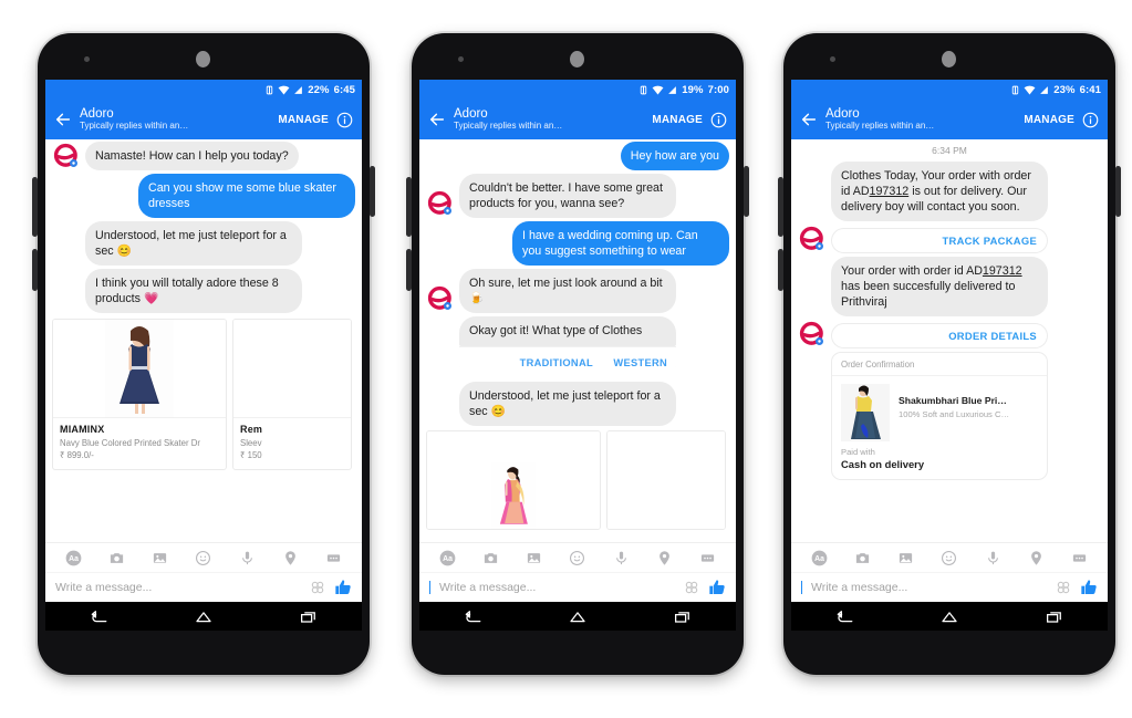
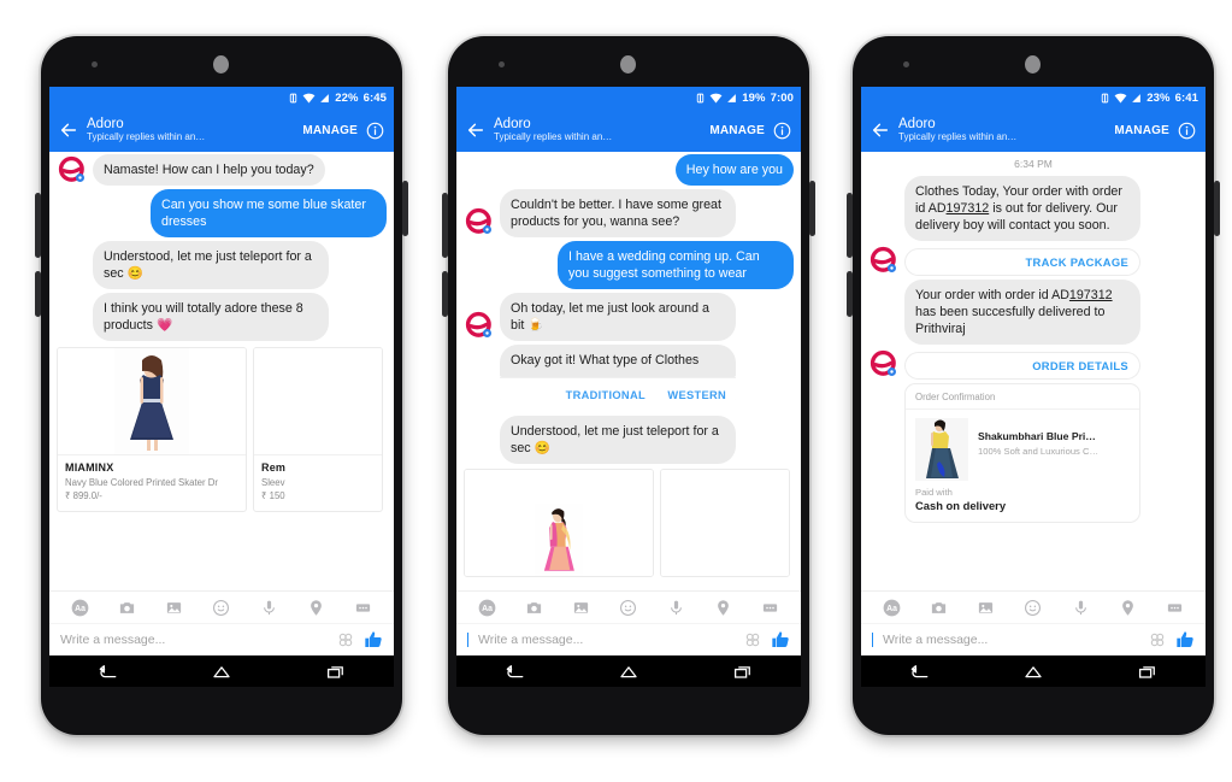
  22%
  6:45
  Adoro
  Typically replies within an…
  MANAGE
  Namaste! How can I help you today?
  Can you show me some blue skater dresses
  Understood, let me just teleport for a sec 😊
  I think you will totally adore these 8 products 💗
  MIAMINX
  Navy Blue Colored Printed Skater Dr
  ₹ 899.0/-
  Rem
  Sleev
  ₹ 150
  Write a message...
  19%
  7:00
  Adoro
  Typically replies within an…
  MANAGE
  Hey how are you
  Couldn't be better. I have some great products for you, wanna see?
  I have a wedding coming up. Can you suggest something to wear
- Oh sure, let me just look around a bit 🍺
+ Oh today, let me just look around a bit 🍺
  Okay got it! What type of Clothes
  TRADITIONAL WESTERN
  Understood, let me just teleport for a sec 😊
  Write a message...
  23%
  6:41
  Adoro
  Typically replies within an…
  MANAGE
  6:34 PM
  Clothes Today, Your order with order id AD197312 is out for delivery. Our delivery boy will contact you soon.
  TRACK PACKAGE
  Your order with order id AD197312 has been succesfully delivered to Prithviraj
  ORDER DETAILS
  Order Confirmation
  Shakumbhari Blue Pri…
  100% Soft and Luxurious C…
  Paid with
  Cash on delivery
  Write a message...
